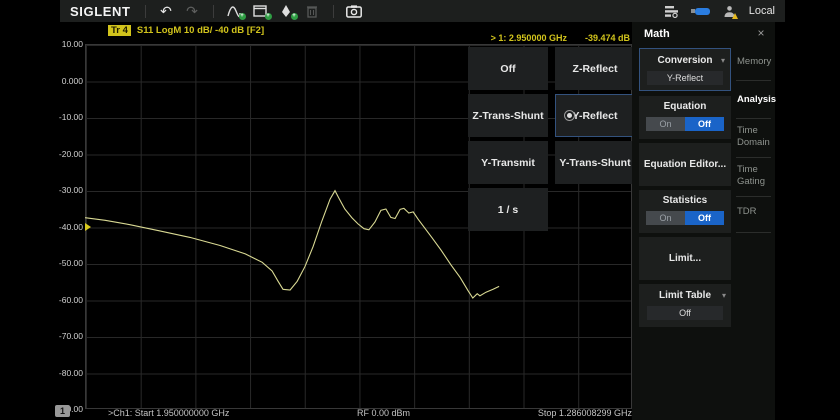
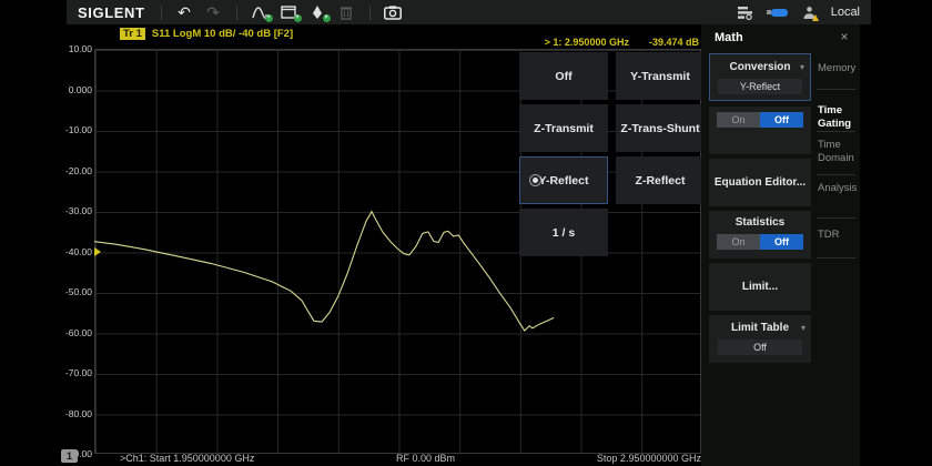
  SIGLENT
  ↶
  ↷
  Local
- Tr 4
+ Tr 1
  S11 LogM 10 dB/ -40 dB [F2]
  > 1: 2.950000 GHz
  -39.474 dB
  10.00
  0.000
  -10.00
  -20.00
  -30.00
  -40.00
  -50.00
  -60.00
  -70.00
  -80.00
  Off
- Z-Reflect
+ Y-Transmit
+ Z-Transmit
  Z-Trans-Shunt
  Y-Reflect
- Y-Transmit
+ Z-Reflect
- Y-Trans-Shunt
  1 / s
  Math
  ×
  Conversion
  ▾
  Y-Reflect
- Equation
  On
  Off
  Equation Editor...
  Statistics
  On
  Off
  Limit...
  Limit Table
  ▾
  Off
  Memory
- Analysis
+ Time Gating
  Time Domain
- Time Gating
+ Analysis
  TDR
  1
  >Ch1: Start 1.950000000 GHz
  RF 0.00 dBm
- Stop 1.286008299 GHz
+ Stop 2.950000000 GHz
